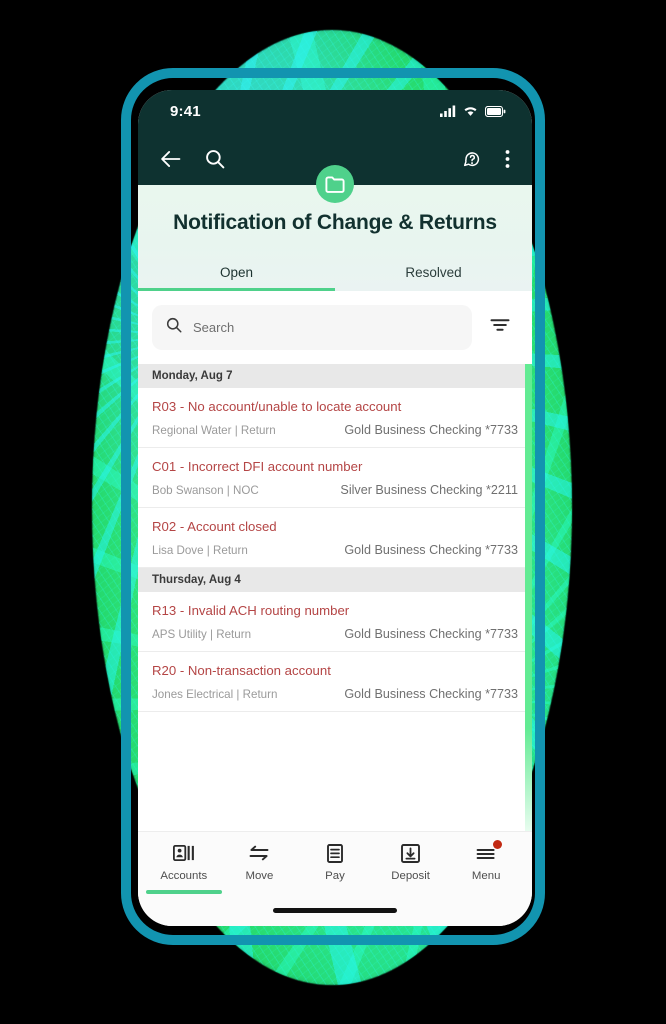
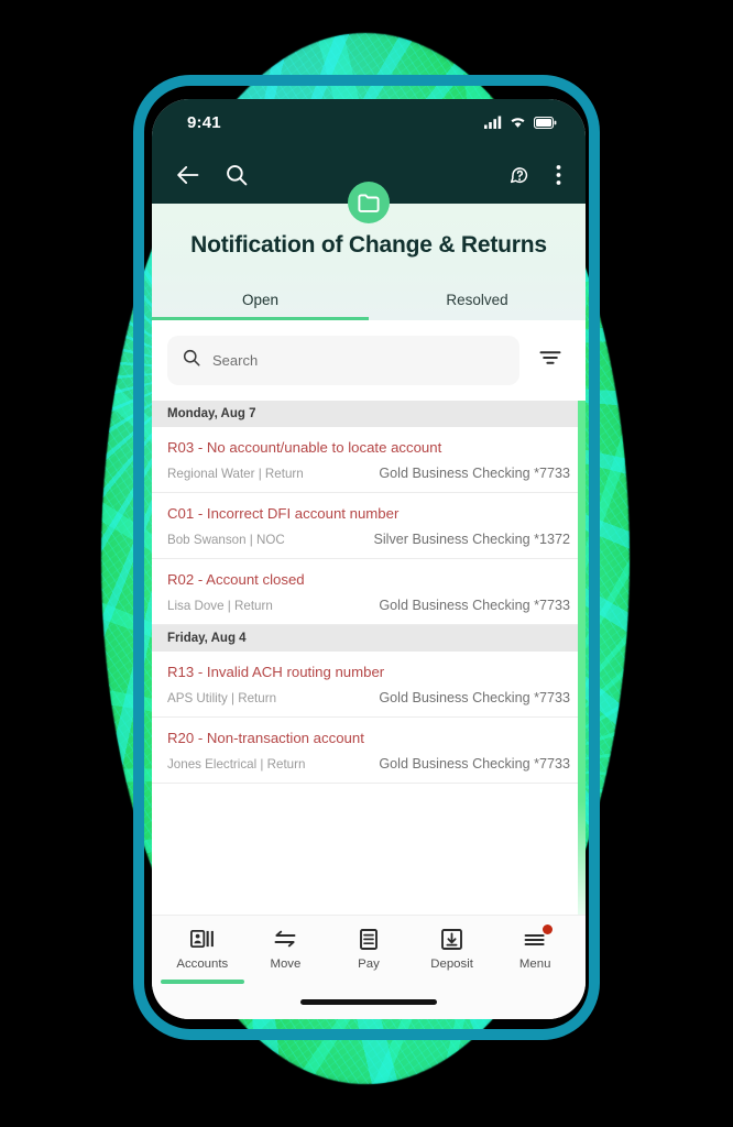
  9:41
  Notification of Change & Returns
  Open
  Resolved
  Search
  Monday, Aug 7
  R03 - No account/unable to locate account
  Regional Water | Return
  Gold Business Checking *7733
  C01 - Incorrect DFI account number
  Bob Swanson | NOC
- Silver Business Checking *2211
+ Silver Business Checking *1372
  R02 - Account closed
  Lisa Dove | Return
  Gold Business Checking *7733
- Thursday, Aug 4
+ Friday, Aug 4
  R13 - Invalid ACH routing number
  APS Utility | Return
  Gold Business Checking *7733
  R20 - Non-transaction account
  Jones Electrical | Return
  Gold Business Checking *7733
  Accounts
  Move
  Pay
  Deposit
  Menu
